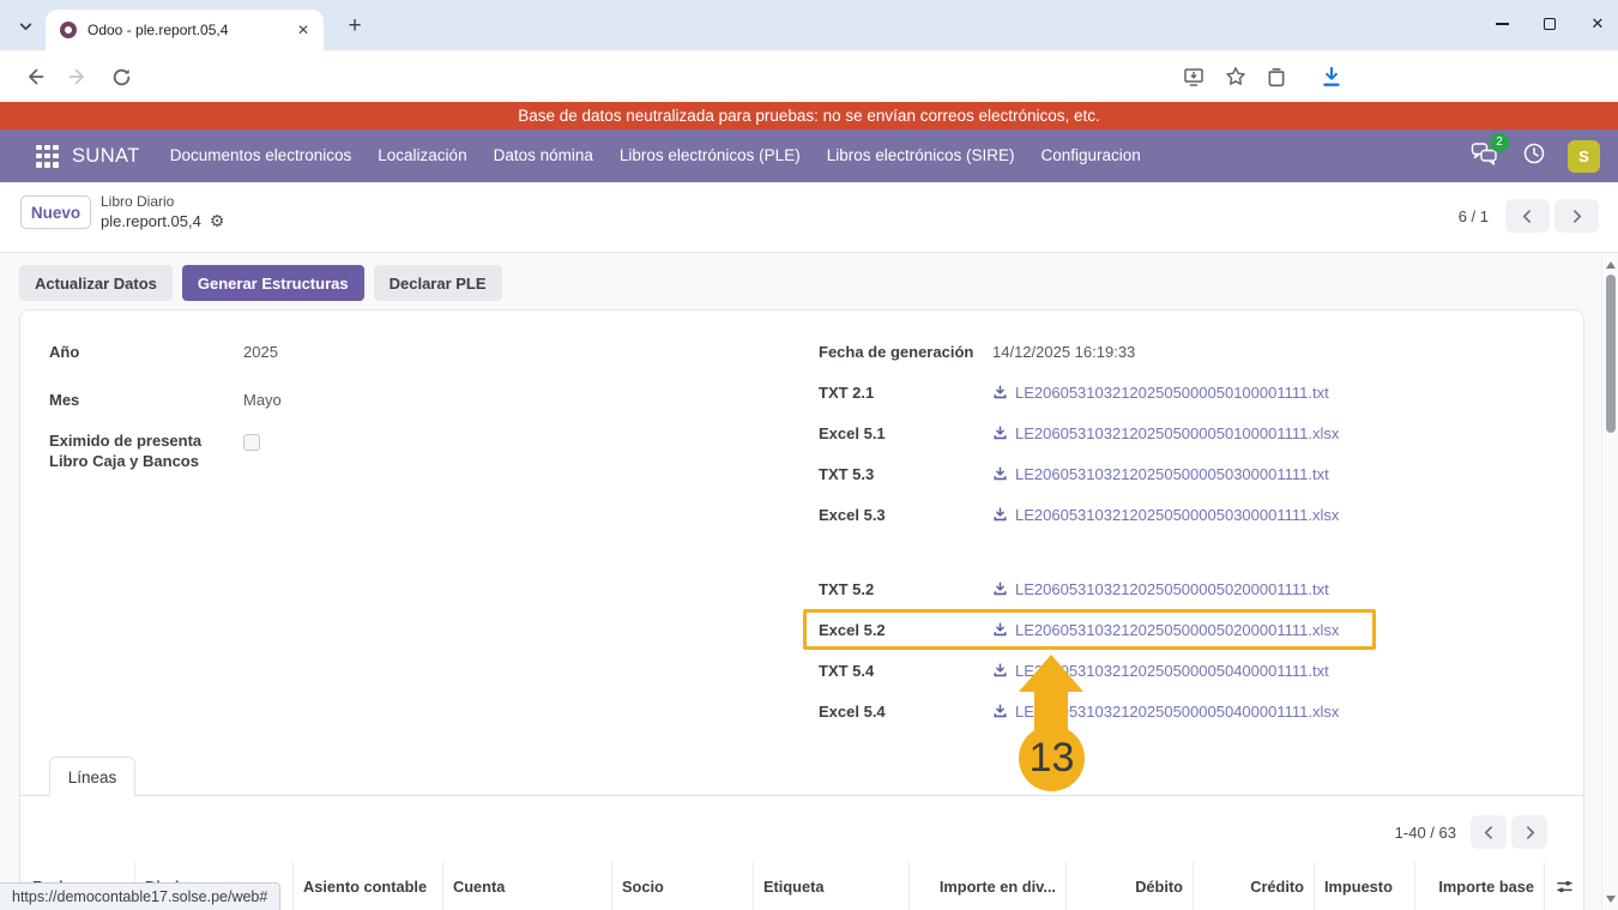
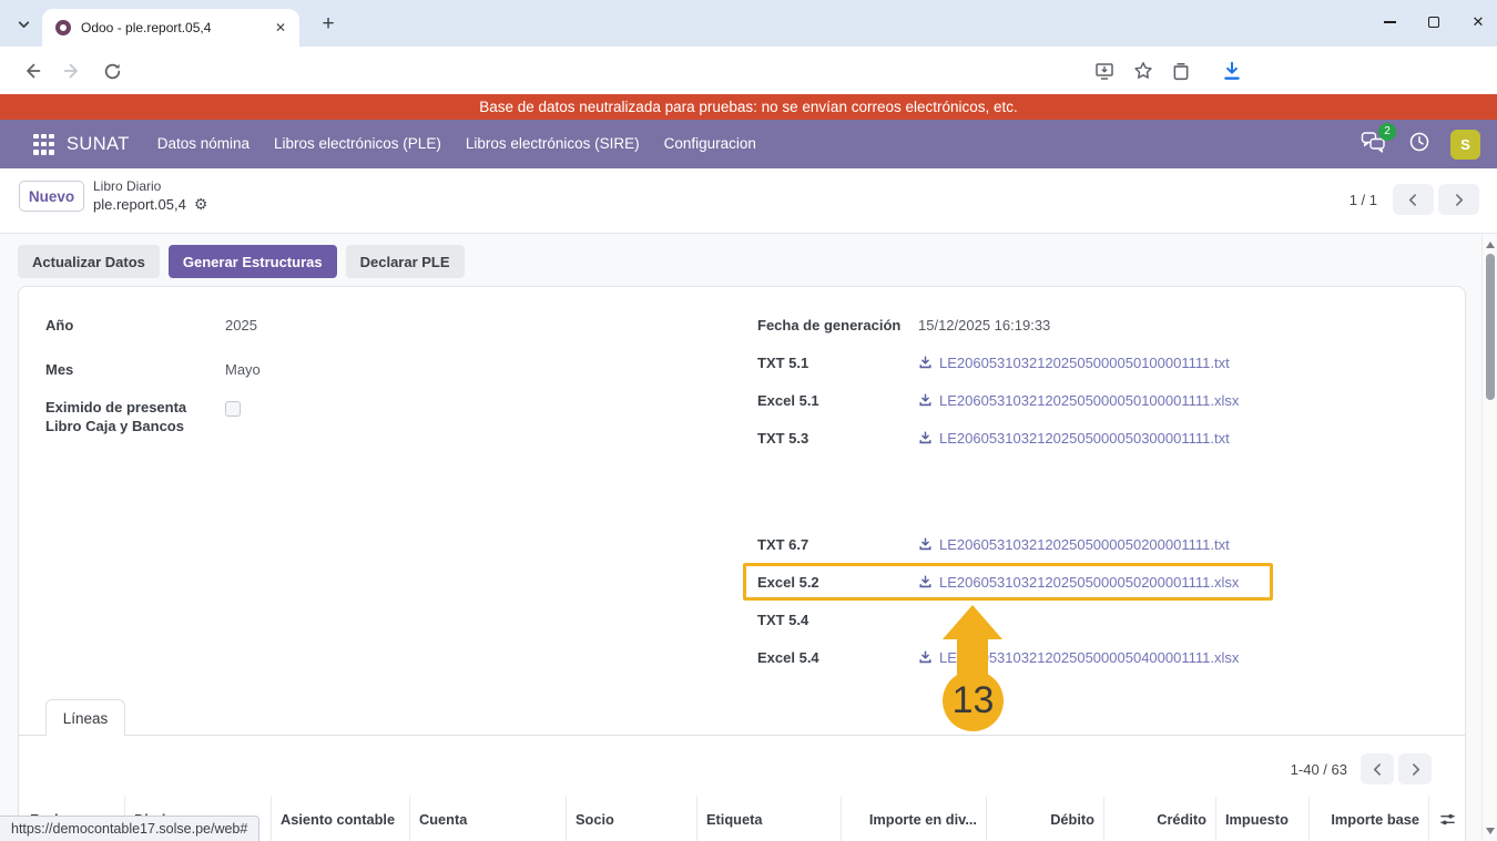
  Odoo - ple.report.05,4
  ✕
  +
  ✕
  Base de datos neutralizada para pruebas: no se envían correos electrónicos, etc.
  SUNAT
- Documentos electronicos
- Localización
  Datos nómina
  Libros electrónicos (PLE)
  Libros electrónicos (SIRE)
  Configuracion
  2
  S
  Nuevo
  Libro Diario
  ple.report.05,4 ⚙
- 6 / 1
+ 1 / 1
  Actualizar Datos
  Generar Estructuras
  Declarar PLE
  Año
  2025
  Mes
  Mayo
  Eximido de presenta Libro Caja y Bancos
  Fecha de generación
- 14/12/2025 16:19:33
+ 15/12/2025 16:19:33
- TXT 2.1
+ TXT 5.1
  LE20605310321202505000050100001111.txt
  Excel 5.1
  LE20605310321202505000050100001111.xlsx
  TXT 5.3
  LE20605310321202505000050300001111.txt
- Excel 5.3
- LE20605310321202505000050300001111.xlsx
- TXT 5.2
+ TXT 6.7
  LE20605310321202505000050200001111.txt
  Excel 5.2
  LE20605310321202505000050200001111.xlsx
  TXT 5.4
- LE20605310321202505000050400001111.txt
  Excel 5.4
  LE5310321202505000050400001111.xlsx
  Líneas
  1-40 / 63
  Asiento contable
  Cuenta
  Socio
  Etiqueta
  Importe en div...
  Débito
  Crédito
  Impuesto
  Importe base
  13
  https://democontable17.solse.pe/web#
